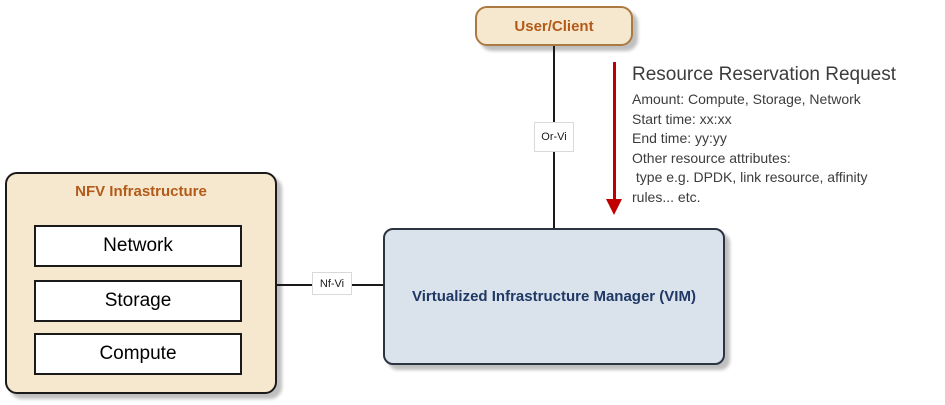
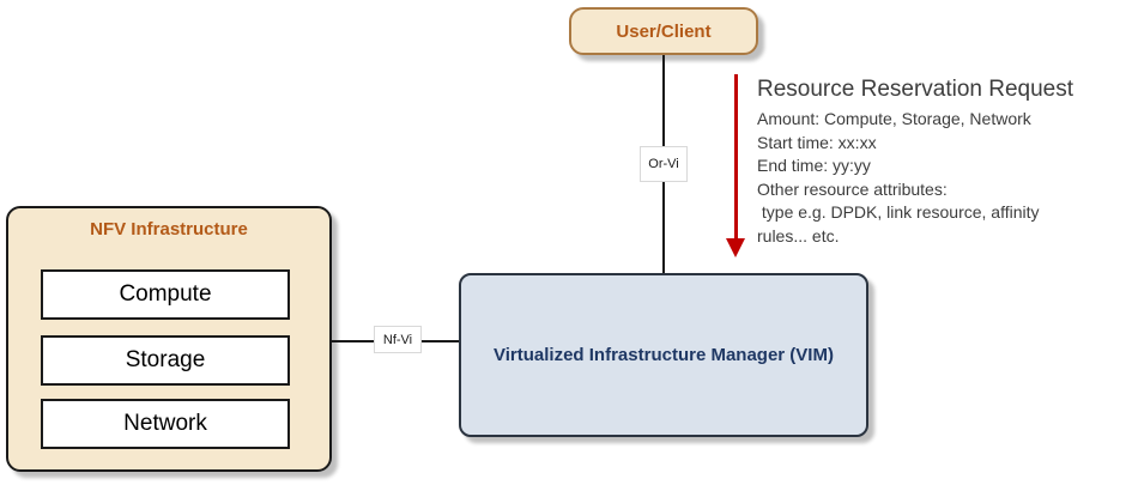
  User/Client
  Or-Vi
  Resource Reservation Request
  Amount: Compute, Storage, Network
  Start time: xx:xx
  End time: yy:yy
  Other resource attributes:
  type e.g. DPDK, link resource, affinity
  rules... etc.
  NFV Infrastructure
- Network
+ Compute
  Storage
- Compute
+ Network
  Nf-Vi
  Virtualized Infrastructure Manager (VIM)
